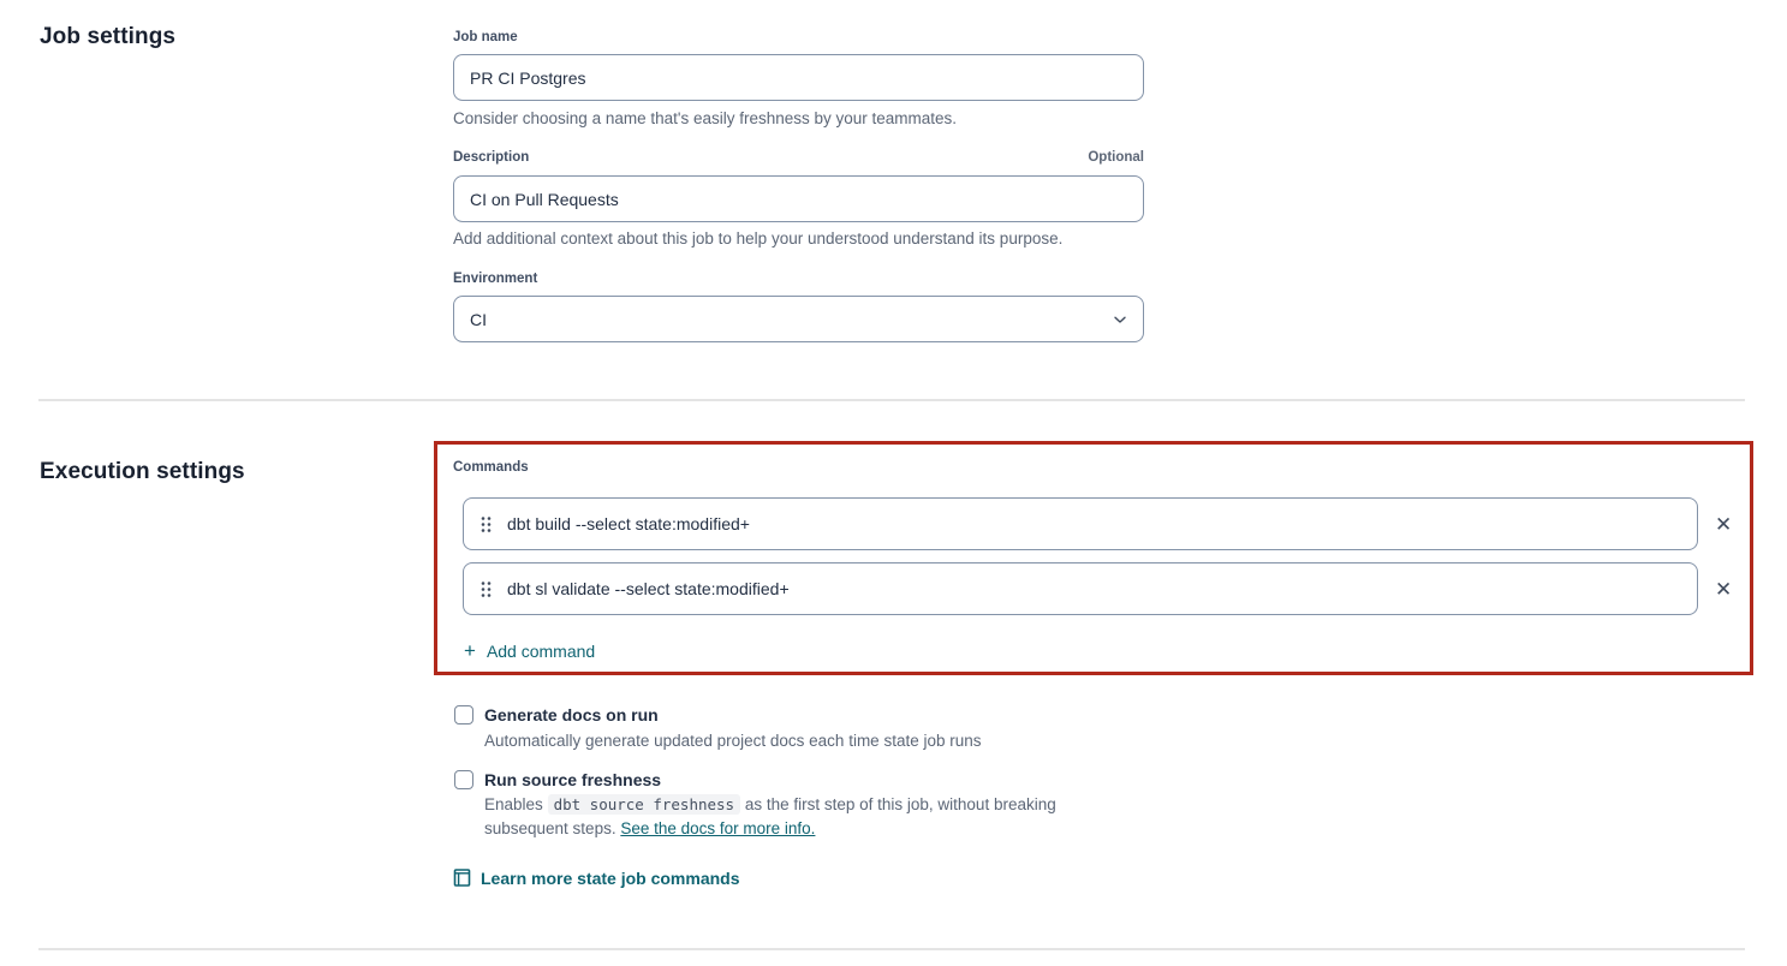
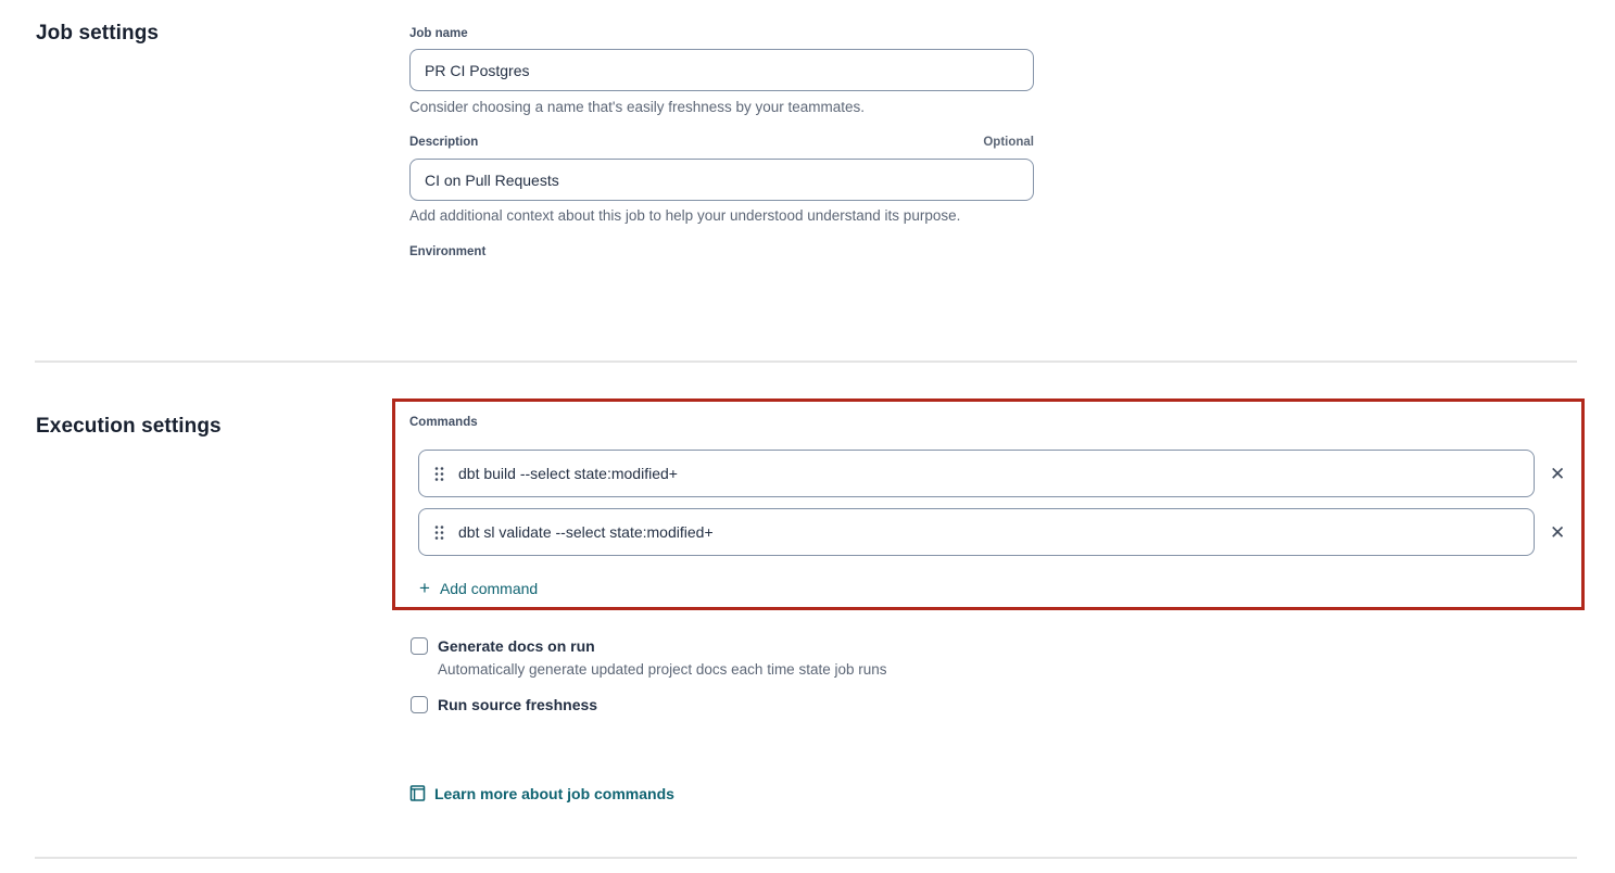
  Job settings
  Job name
  PR CI Postgres
  Consider choosing a name that's easily freshness by your teammates.
  Description
  Optional
  CI on Pull Requests
  Add additional context about this job to help your understood understand its purpose.
  Environment
- CI
  Execution settings
  Commands
  dbt build --select state:modified+
  ✕
  dbt sl validate --select state:modified+
  ✕
  +
  Add command
  Generate docs on run
  Automatically generate updated project docs each time state job runs
  Run source freshness
- Enables dbt source freshness as the first step of this job, without breaking subsequent steps. See the docs for more info.
- Learn more state job commands
+ Learn more about job commands
